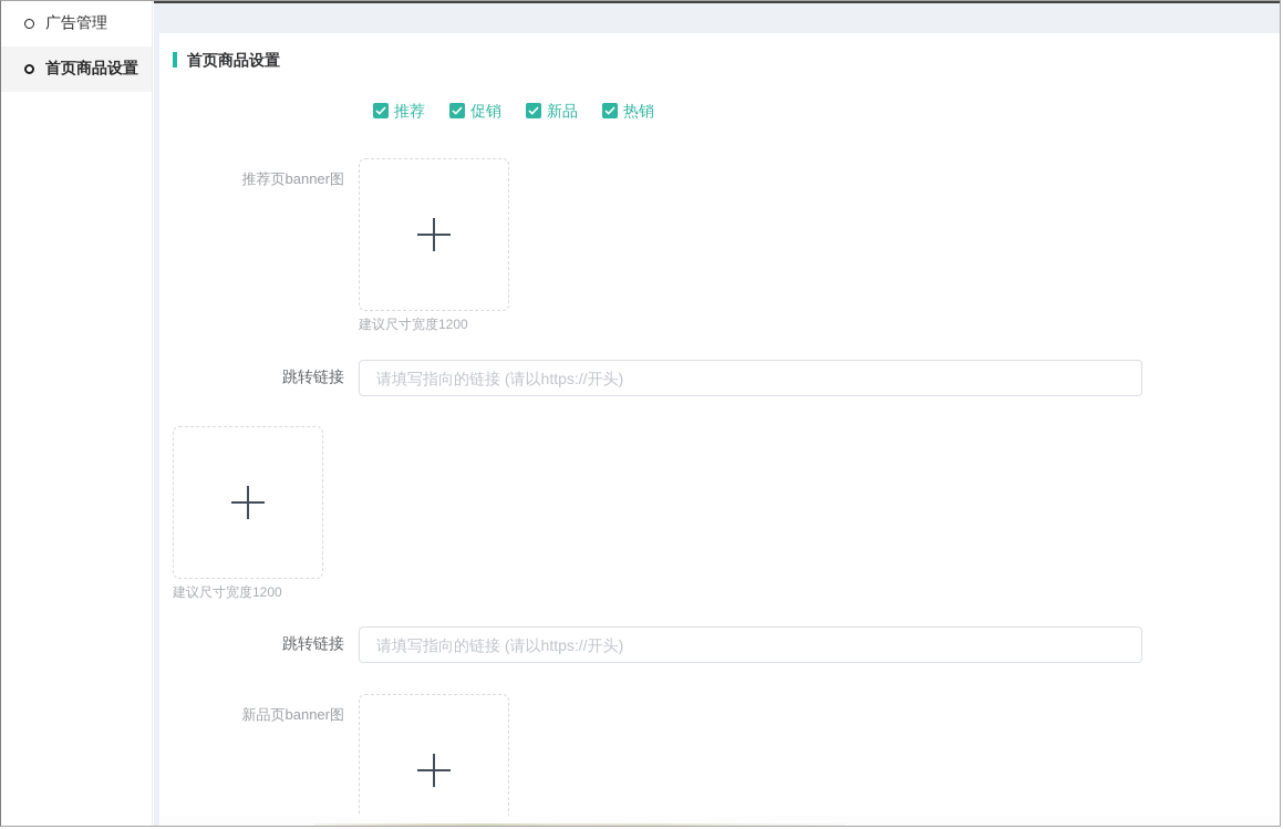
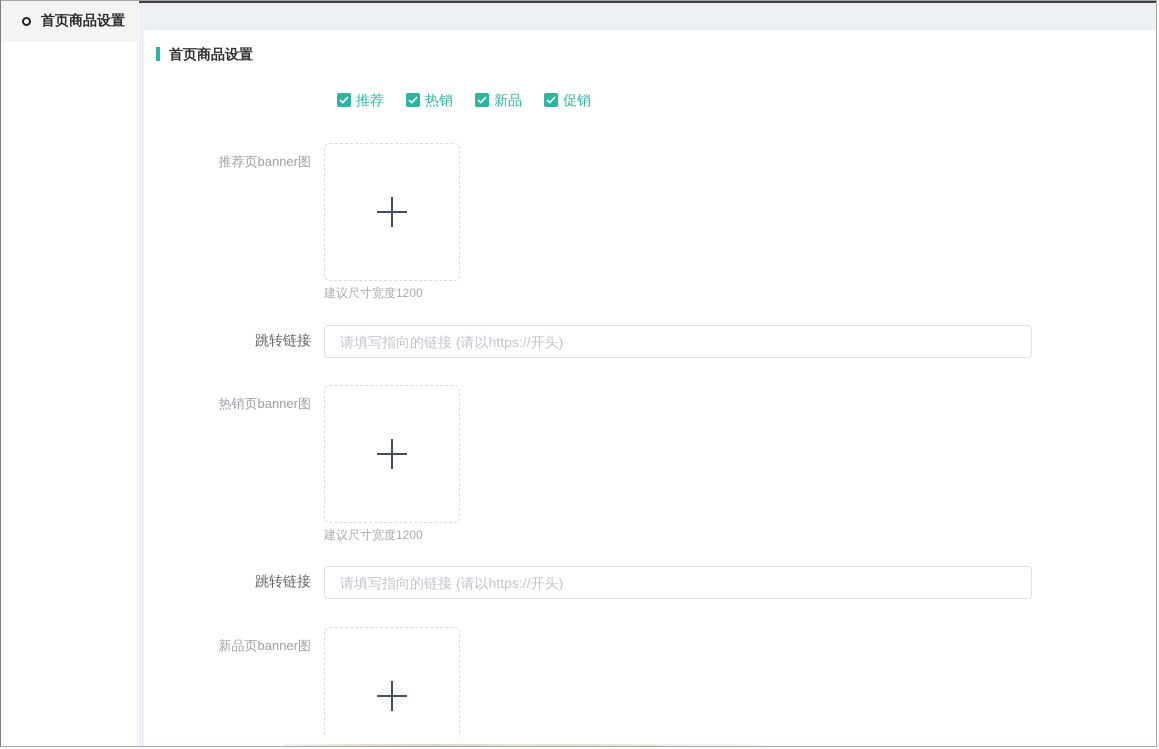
- 广告管理
  首页商品设置
  首页商品设置
  推荐
- 促销
+ 热销
  新品
- 热销
+ 促销
  推荐页banner图
  建议尺寸宽度1200
  跳转链接
  请填写指向的链接 (请以https://开头)
+ 热销页banner图
  建议尺寸宽度1200
  跳转链接
  请填写指向的链接 (请以https://开头)
  新品页banner图
